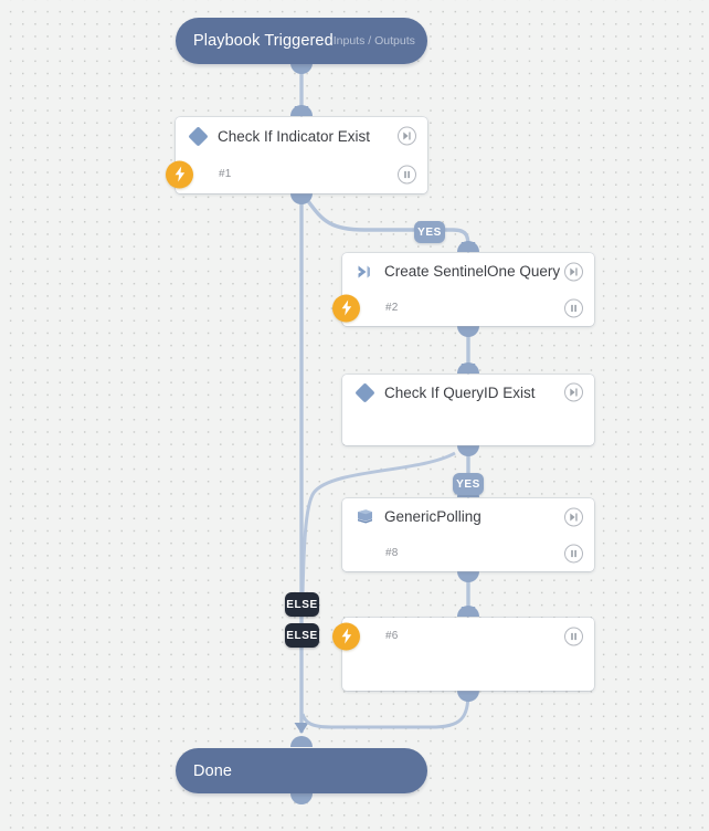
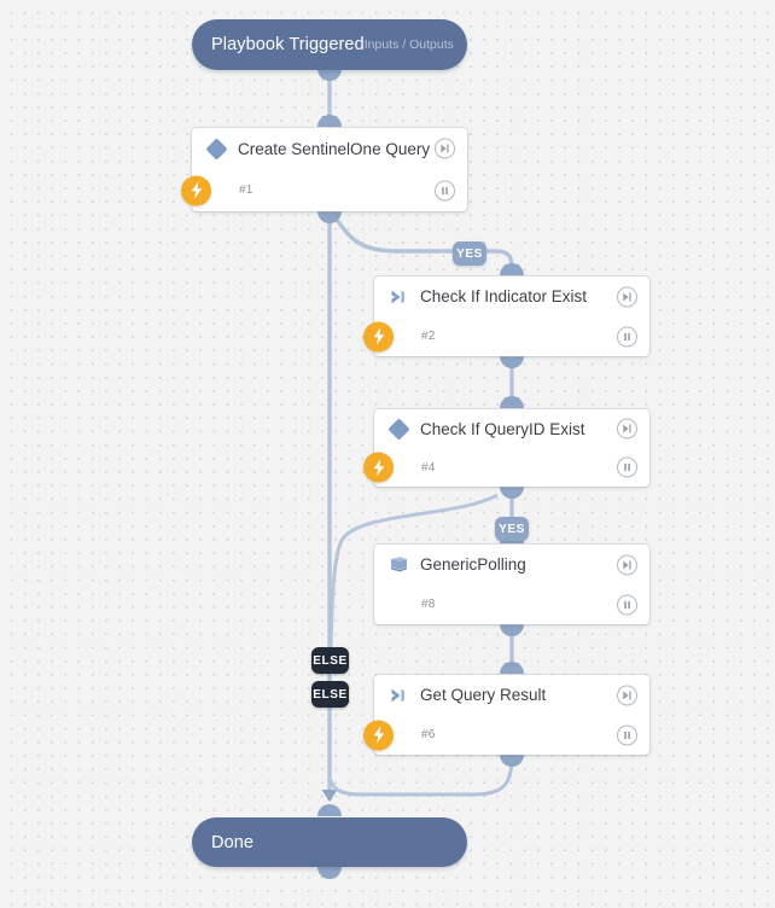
  Playbook Triggered
  Inputs / Outputs
- Check If Indicator Exist
+ Create SentinelOne Query
  #1
  YES
- Create SentinelOne Query
+ Check If Indicator Exist
  #2
  Check If QueryID Exist
+ #4
  YES
  GenericPolling
  #8
  ELSE
  ELSE
+ Get Query Result
  #6
  Done
